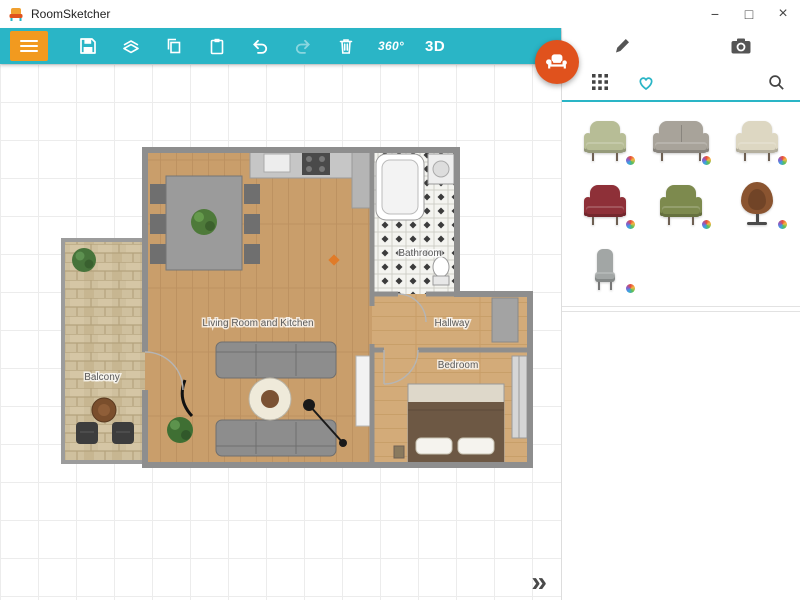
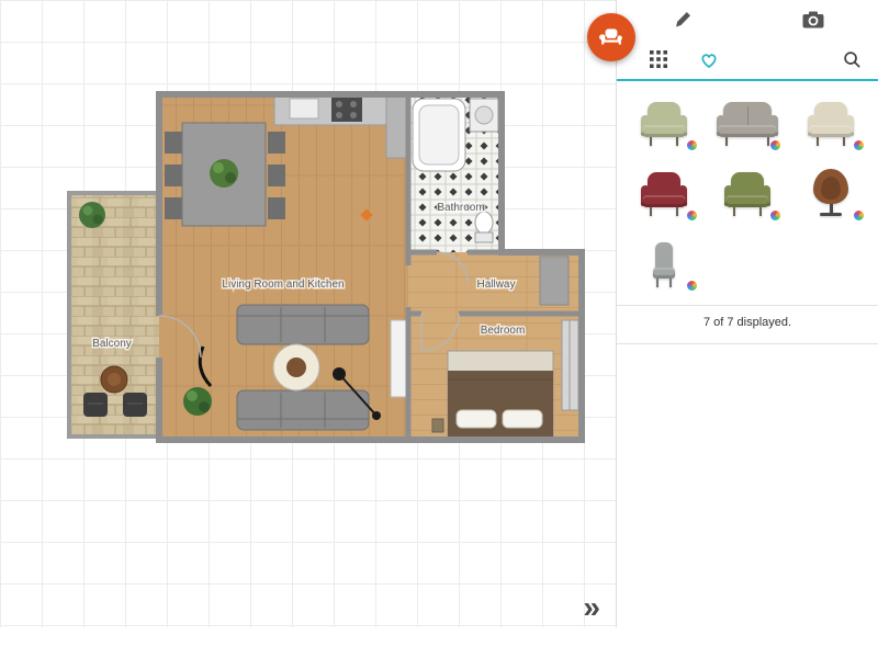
- RoomSketcher
- −
- □
- ×
- 360°
- 3D
  Living Room and Kitchen
  Balcony
  Bathroom
  Hallway
  Bedroom
  »
+ 7 of 7 displayed.
